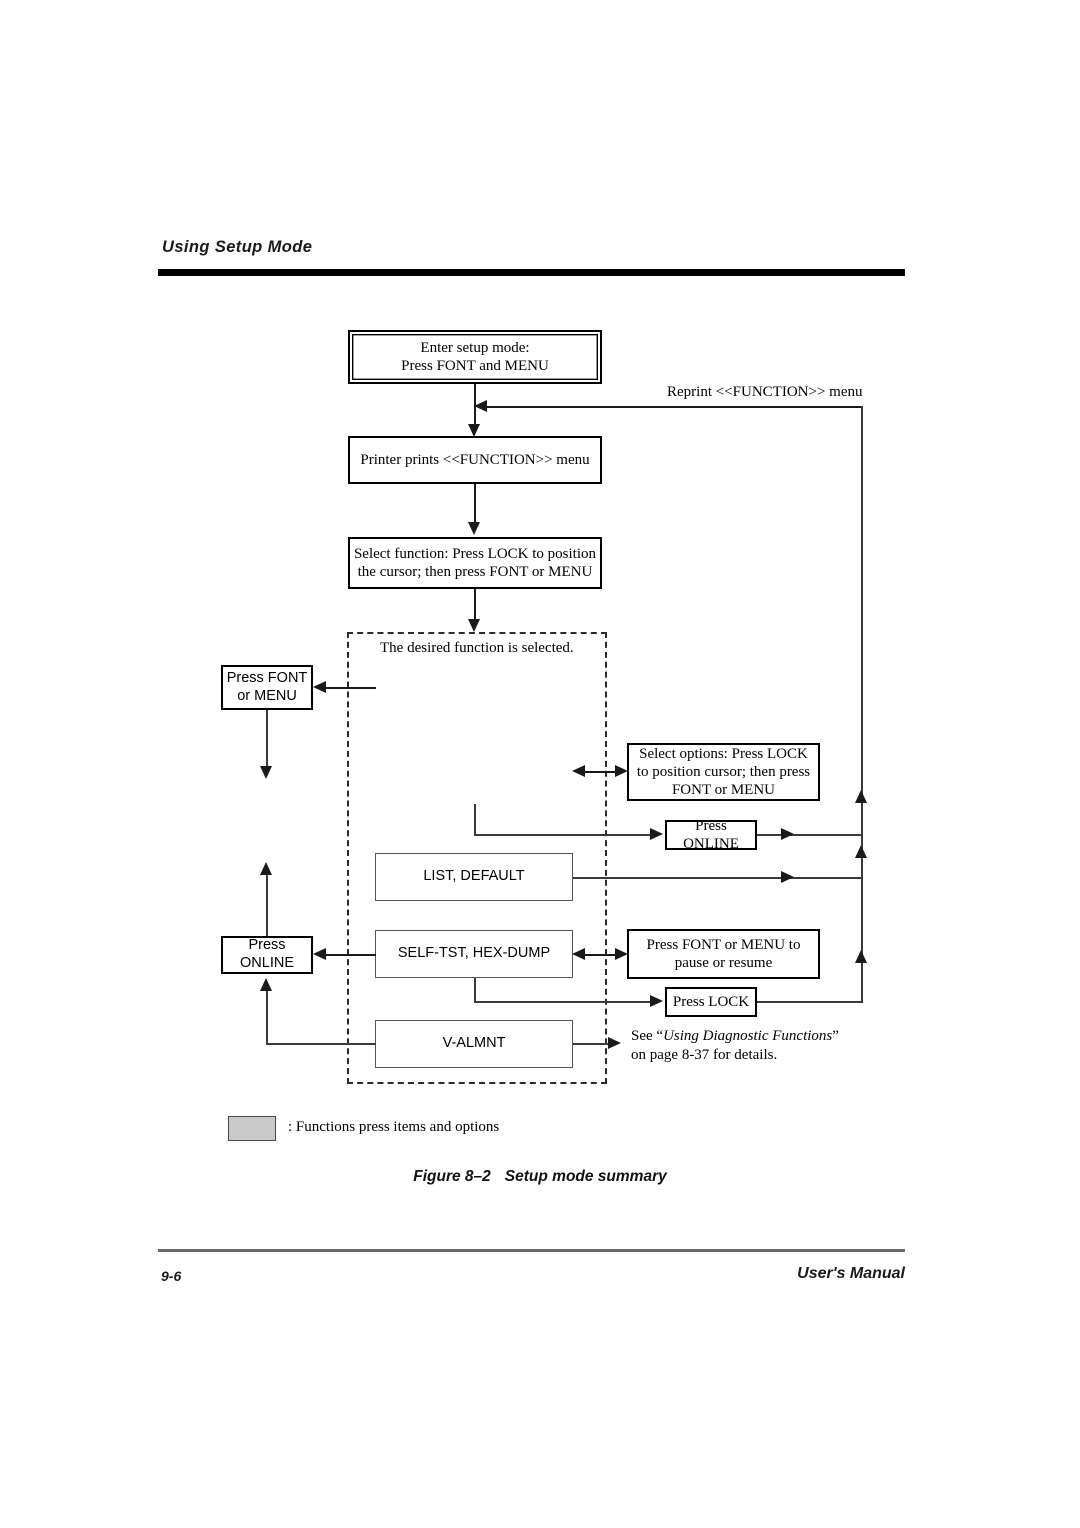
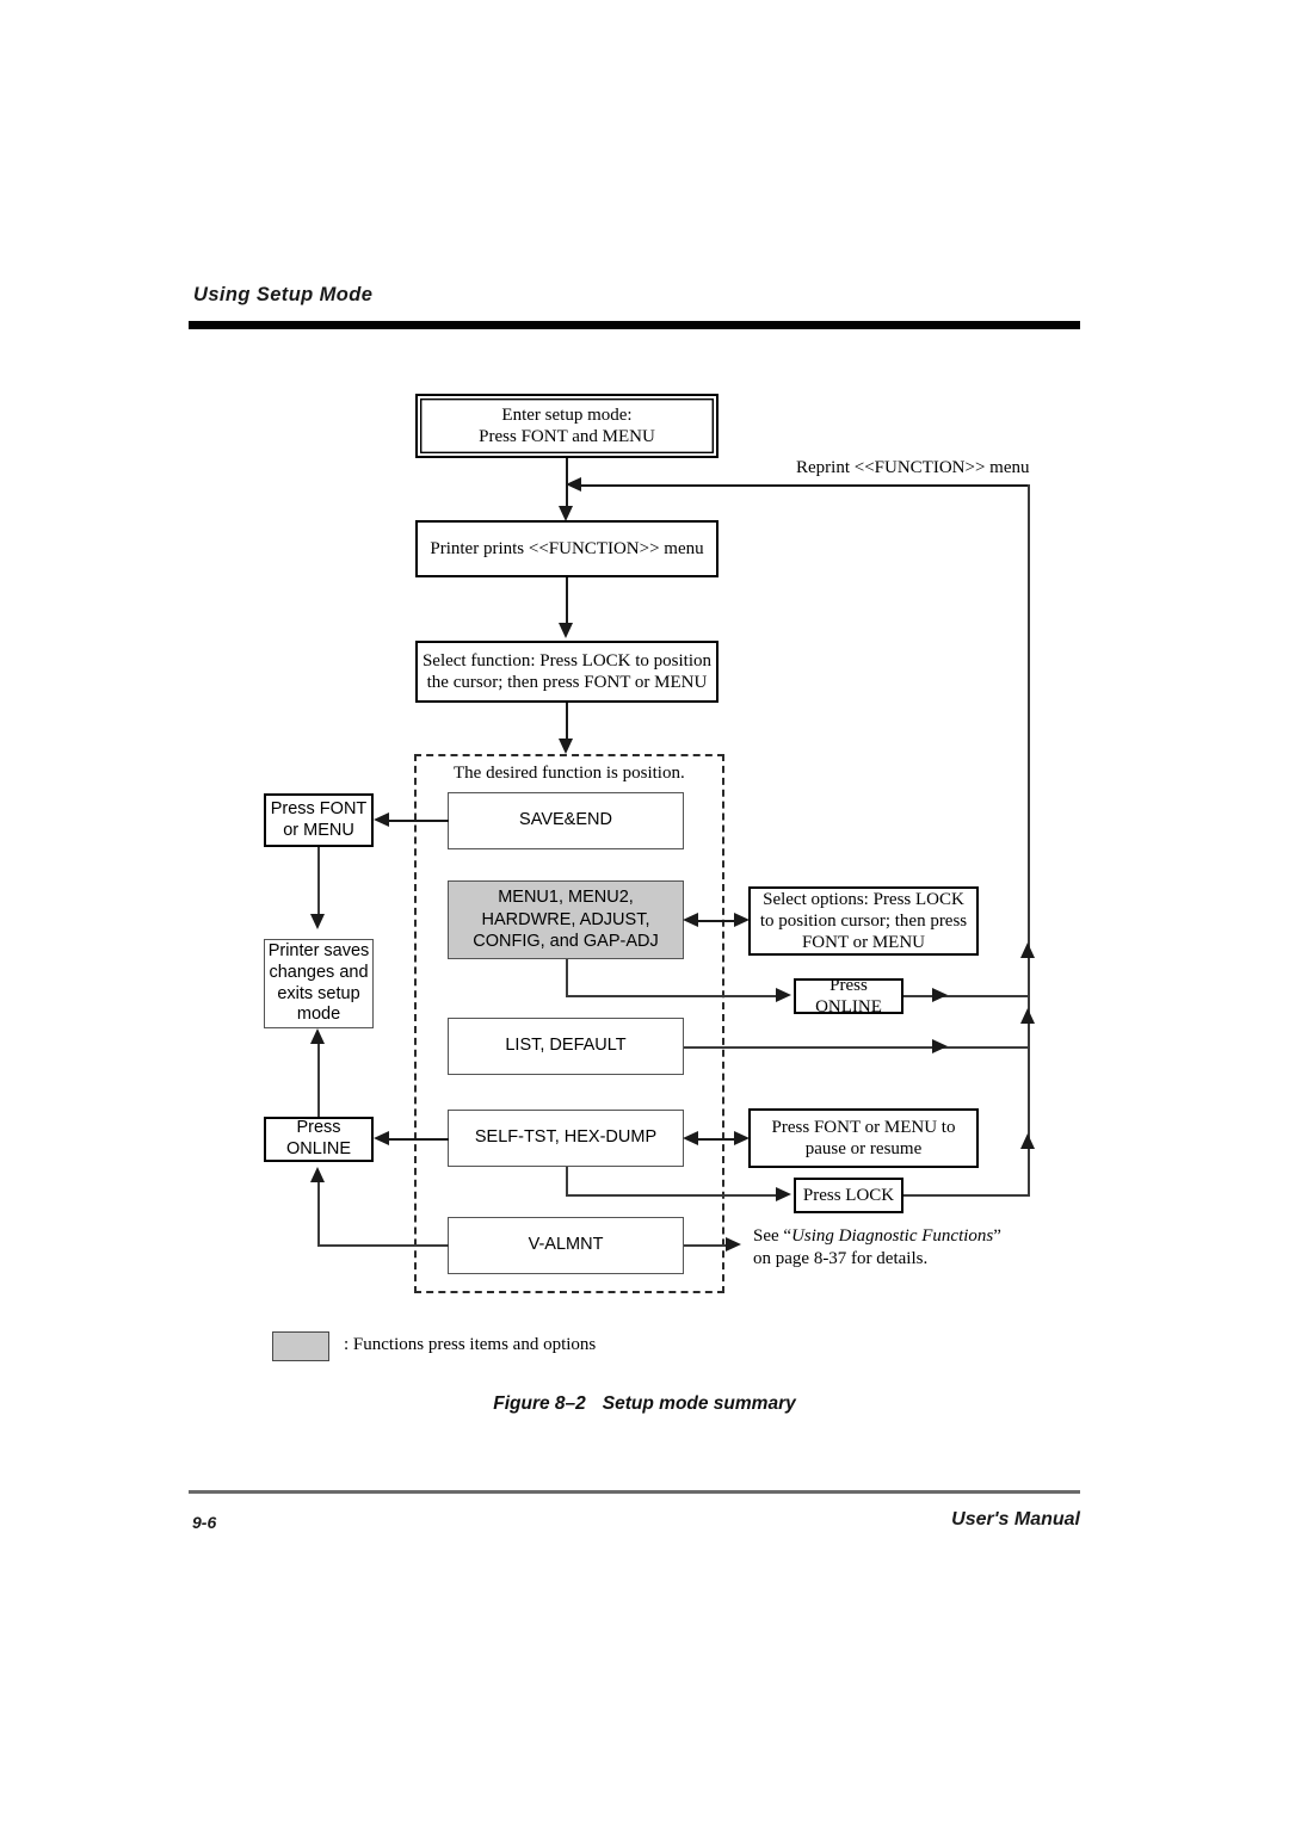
  Using Setup Mode
  Enter setup mode:
  Press FONT and MENU
  Reprint <<FUNCTION>> menu
  Printer prints <<FUNCTION>> menu
  Select function: Press LOCK to position
  the cursor; then press FONT or MENU
- The desired function is selected.
+ The desired function is position.
+ SAVE&END
+ MENU1, MENU2,
+ HARDWRE, ADJUST,
+ CONFIG, and GAP-ADJ
  LIST, DEFAULT
  SELF-TST, HEX-DUMP
  V-ALMNT
  Press FONT
  or MENU
+ Printer saves
+ changes and
+ exits setup
+ mode
  Press ONLINE
  Select options: Press LOCK
  to position cursor; then press
  FONT or MENU
  Press ONLINE
  Press FONT or MENU to
  pause or resume
  Press LOCK
  See “Using Diagnostic Functions”
  on page 8-37 for details.
  : Functions press items and options
  Figure 8–2 Setup mode summary
  9-6
  User's Manual
